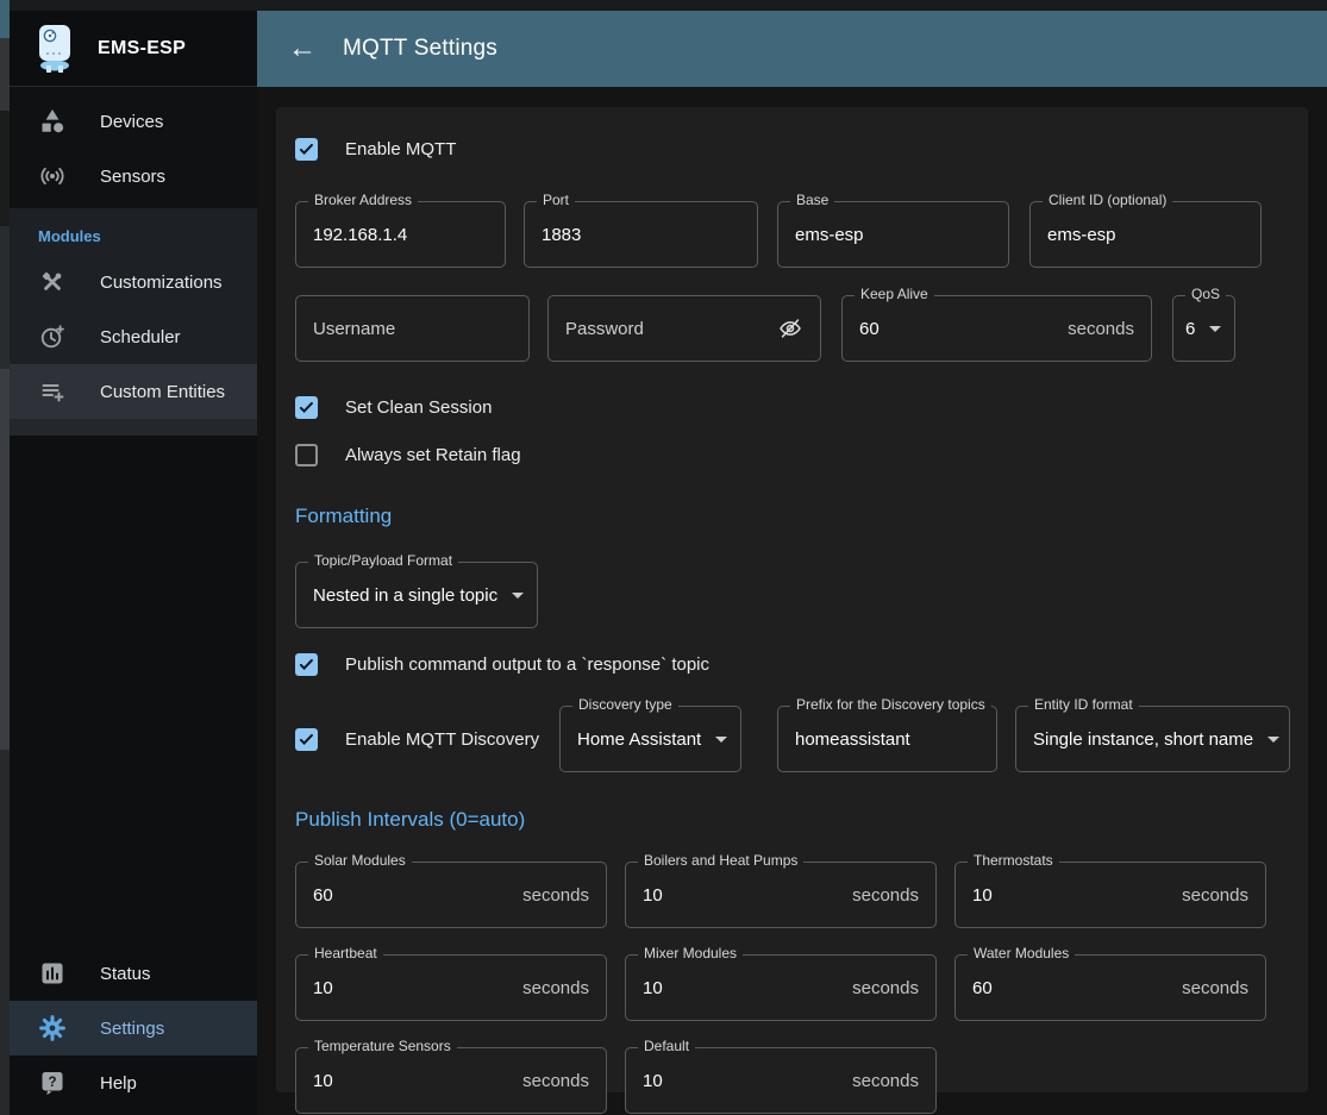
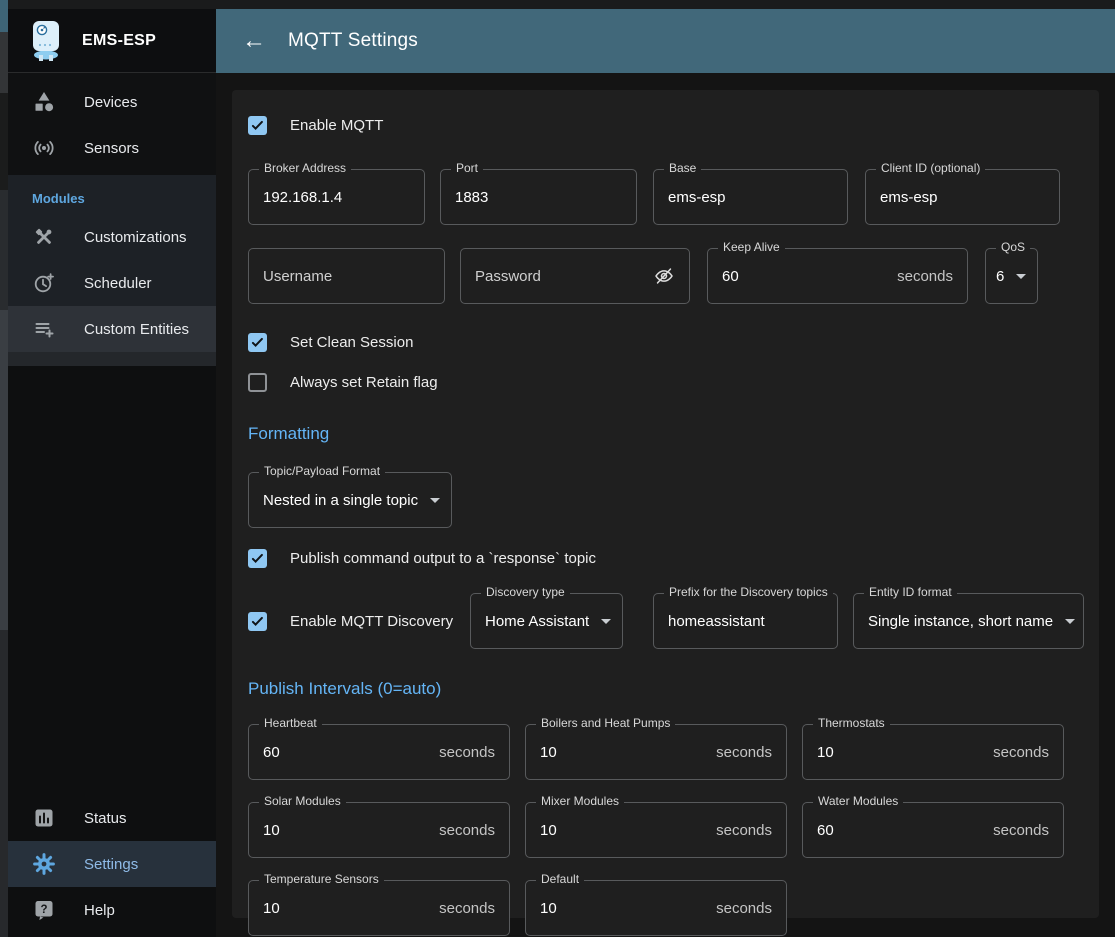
  EMS-ESP
  Devices
  Sensors
  Modules
  Customizations
  Scheduler
  Custom Entities
  Status
  Settings
  ?
  Help
  ←
  MQTT Settings
  Enable MQTT
  Broker Address
  192.168.1.4
  Port
  1883
  Base
  ems-esp
  Client ID (optional)
  ems-esp
  Username
  Password
  Keep Alive
  60
  seconds
  QoS
  6
  Set Clean Session
  Always set Retain flag
  Formatting
  Topic/Payload Format
  Nested in a single topic
  Publish command output to a `response` topic
  Enable MQTT Discovery
  Discovery type
  Home Assistant
  Prefix for the Discovery topics
  homeassistant
  Entity ID format
  Single instance, short name
  Publish Intervals (0=auto)
- Solar Modules
+ Heartbeat
  60
  seconds
  Boilers and Heat Pumps
  10
  seconds
  Thermostats
  10
  seconds
- Heartbeat
+ Solar Modules
  10
  seconds
  Mixer Modules
  10
  seconds
  Water Modules
  60
  seconds
  Temperature Sensors
  10
  seconds
  Default
  10
  seconds
